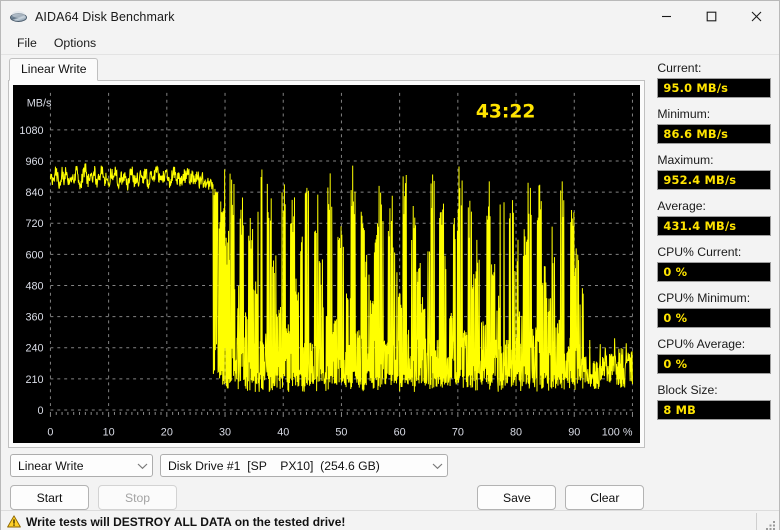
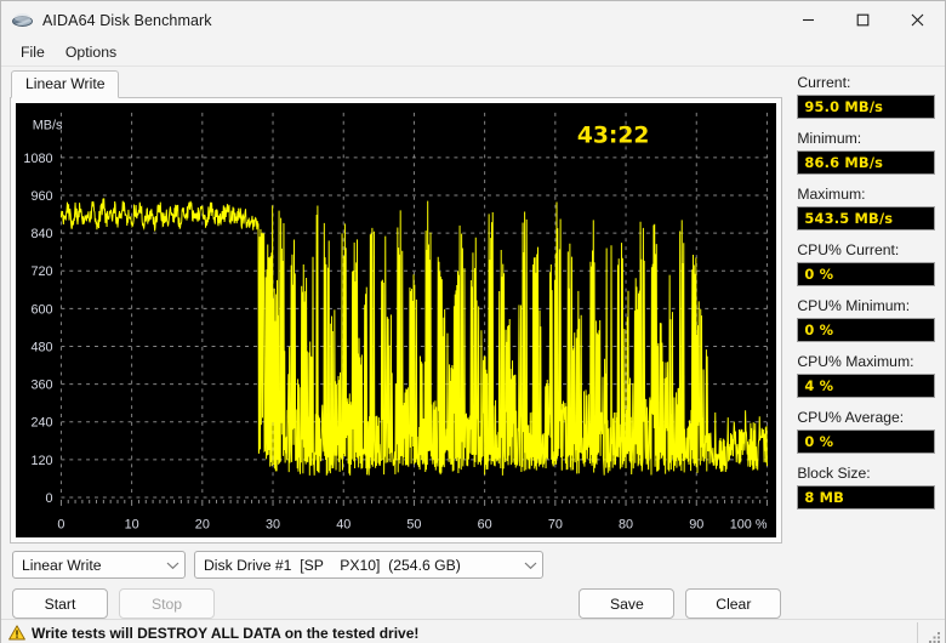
  AIDA64 Disk Benchmark
  File
  Options
  Linear Write
  0
- 210
+ 120
  240
  360
  480
  600
  720
  840
  960
  1080
  0
  10
  20
  30
  40
  50
  60
  70
  80
  90
  100 %
  MB/s
  43:22
  Linear Write
  Disk Drive #1 [SP PX10] (254.6 GB)
  Start
  Stop
  Save
  Clear
  Current:
  95.0 MB/s
  Minimum:
  86.6 MB/s
  Maximum:
- 952.4 MB/s
+ 543.5 MB/s
- Average:
- 431.4 MB/s
  CPU% Current:
  0 %
  CPU% Minimum:
  0 %
+ CPU% Maximum:
+ 4 %
  CPU% Average:
  0 %
  Block Size:
  8 MB
  Write tests will DESTROY ALL DATA on the tested drive!
